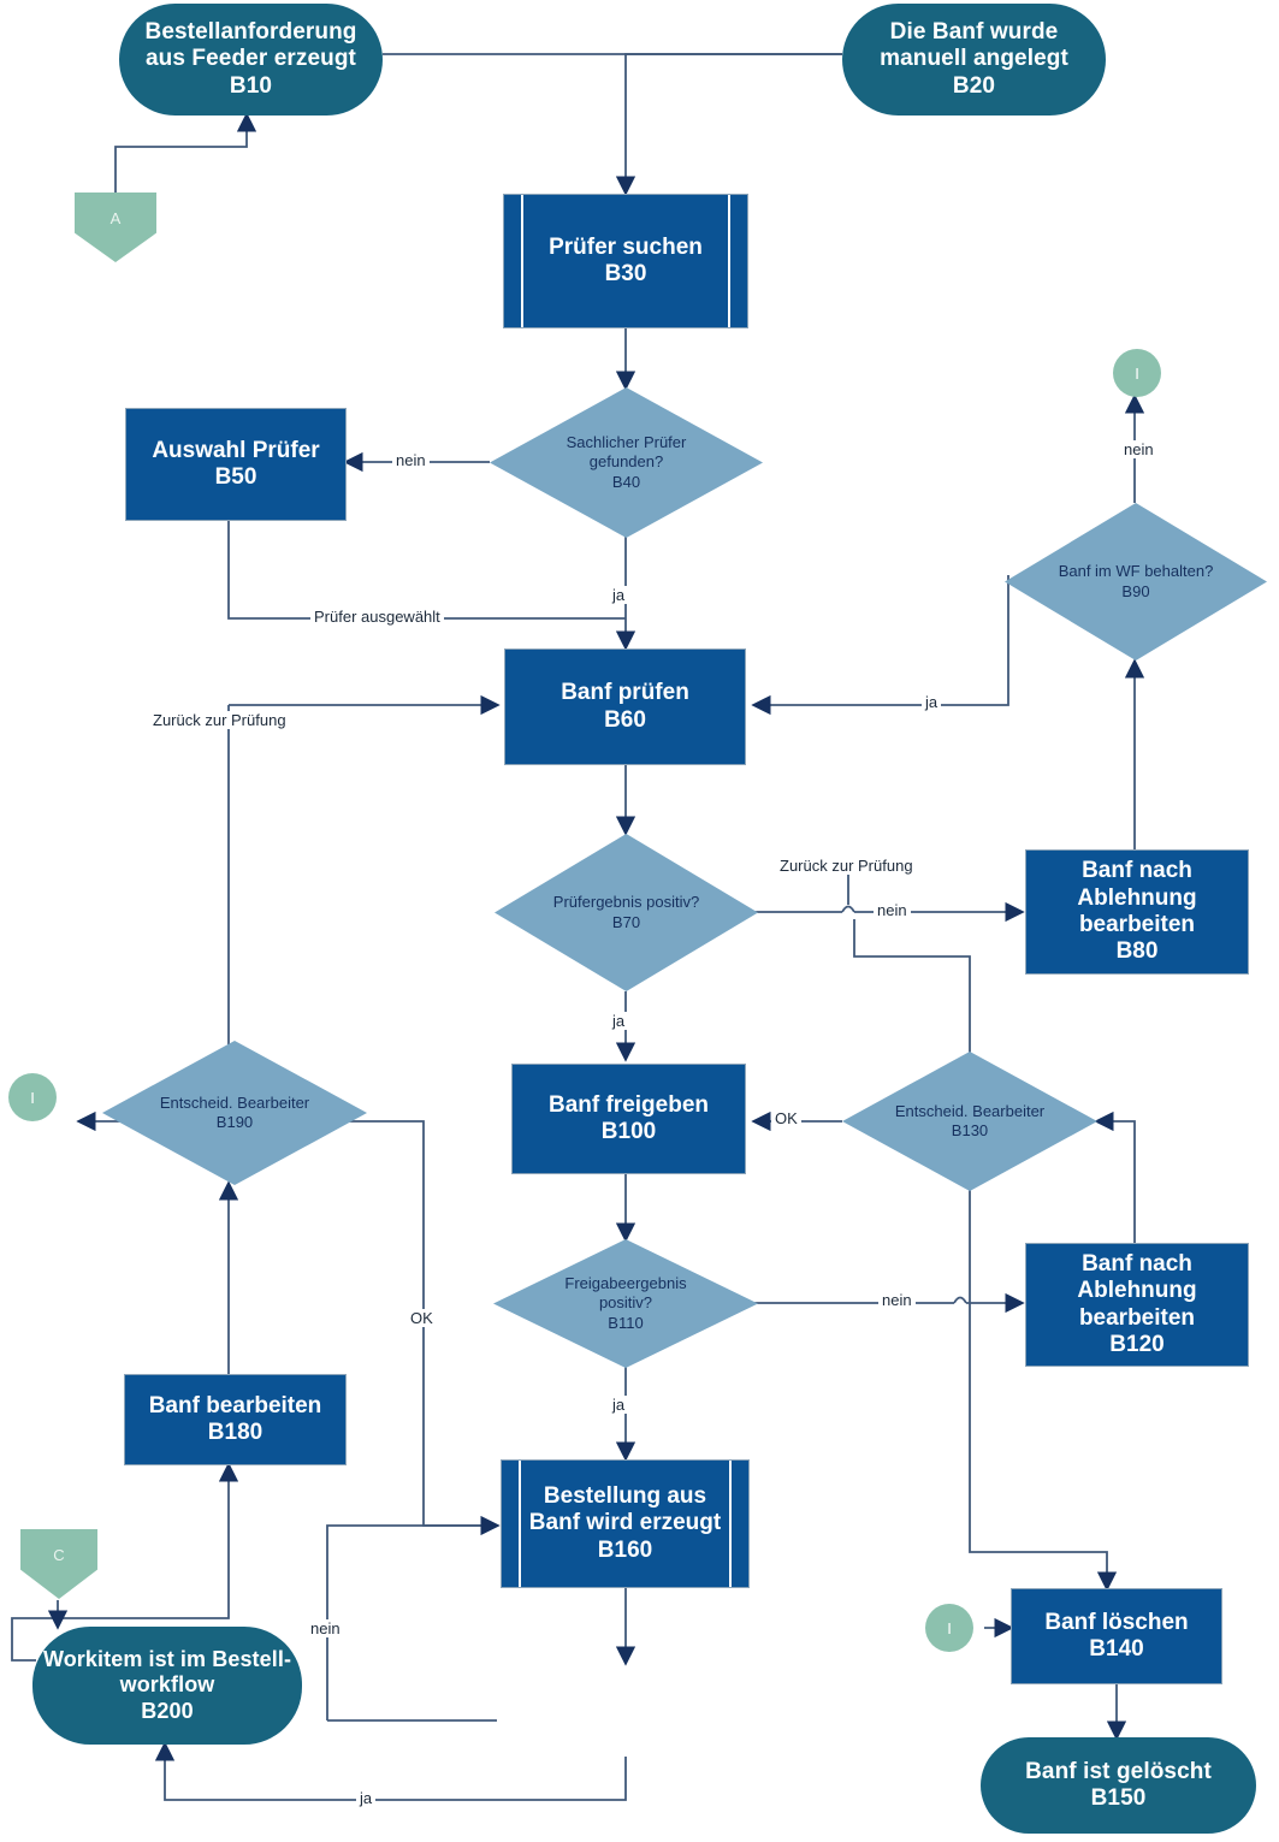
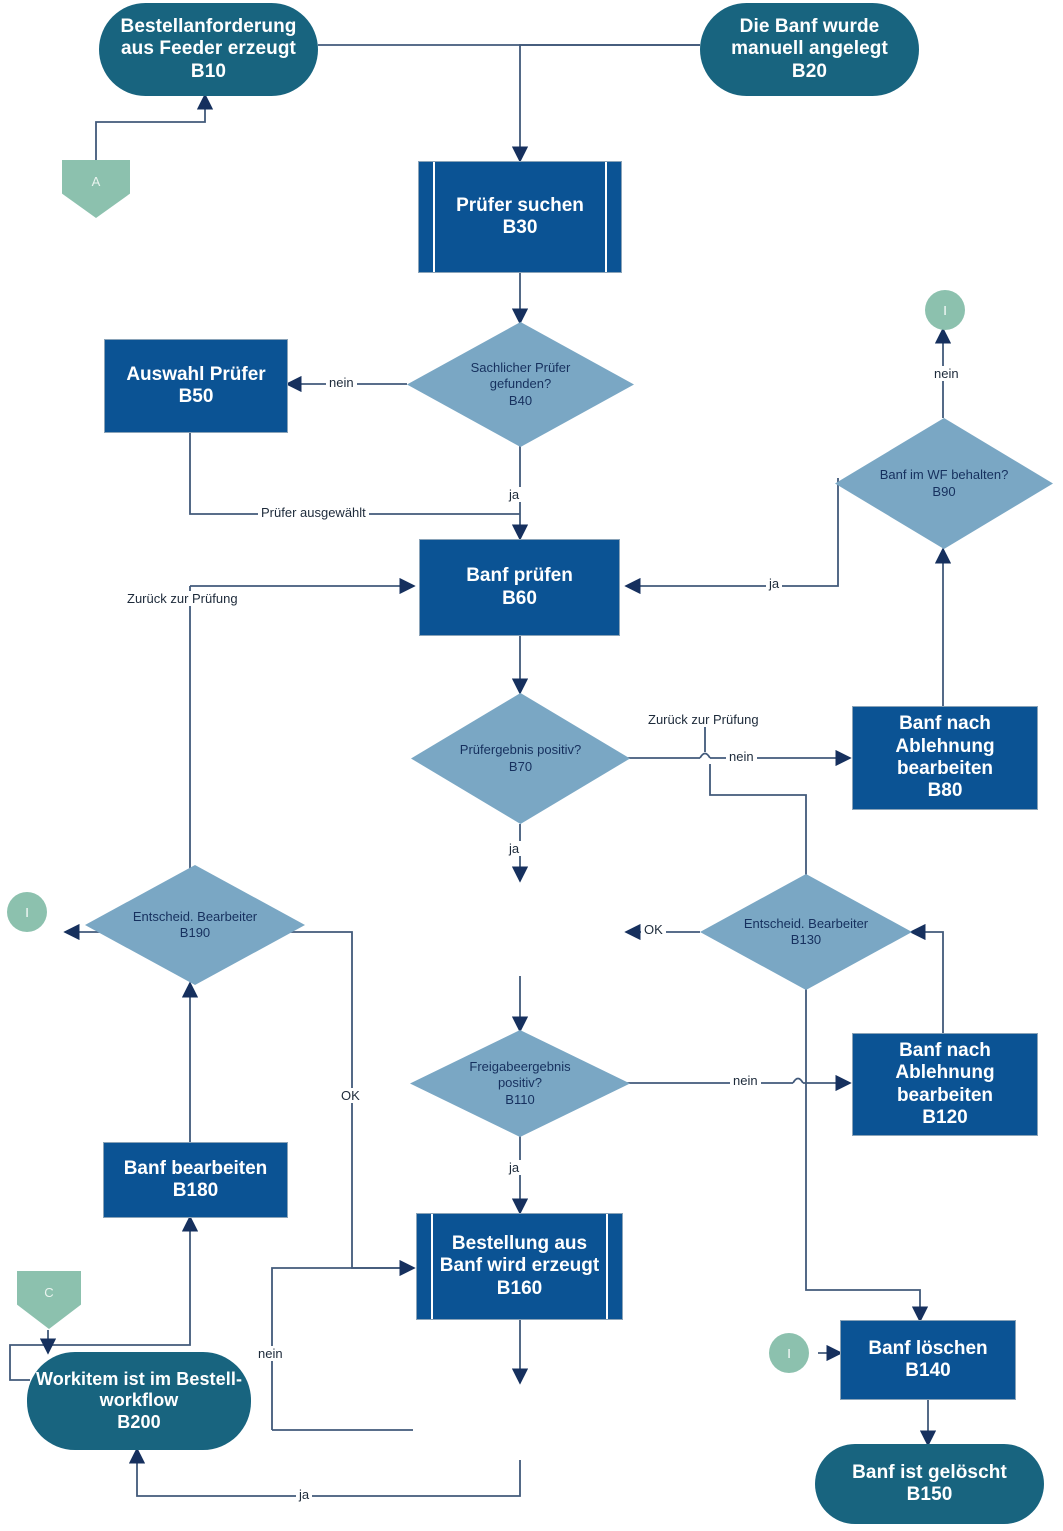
  Bestellanforderung
  aus Feeder erzeugt
  B10
  Die Banf wurde
  manuell angelegt
  B20
  Prüfer suchen
  B30
  Sachlicher Prüfer
  gefunden?
  B40
  Auswahl Prüfer
  B50
  Banf prüfen
  B60
  Prüfergebnis positiv?
  B70
  Banf nach
  Ablehnung
  bearbeiten
  B80
  Banf im WF behalten?
  B90
- Banf freigeben
- B100
  Freigabeergebnis
  positiv?
  B110
  Banf nach
  Ablehnung
  bearbeiten
  B120
  Entscheid. Bearbeiter
  B130
  Banf löschen
  B140
  Banf ist gelöscht
  B150
  Bestellung aus
  Banf wird erzeugt
  B160
  Banf bearbeiten
  B180
  Entscheid. Bearbeiter
  B190
  Workitem ist im Bestell-
  workflow
  B200
  A
  C
  I
  I
  I
  nein
  ja
  Prüfer ausgewählt
  Zurück zur Prüfung
  nein
  Zurück zur Prüfung
  ja
  nein
  ja
  OK
  nein
  ja
  OK
  nein
  ja
